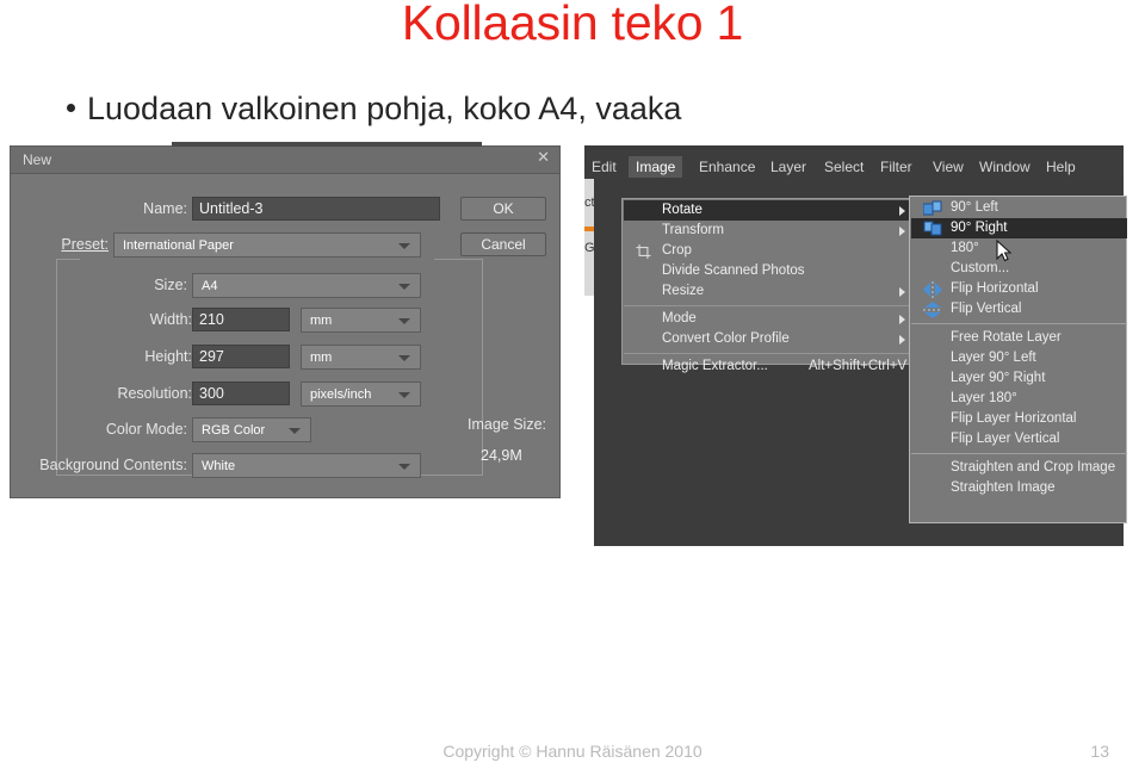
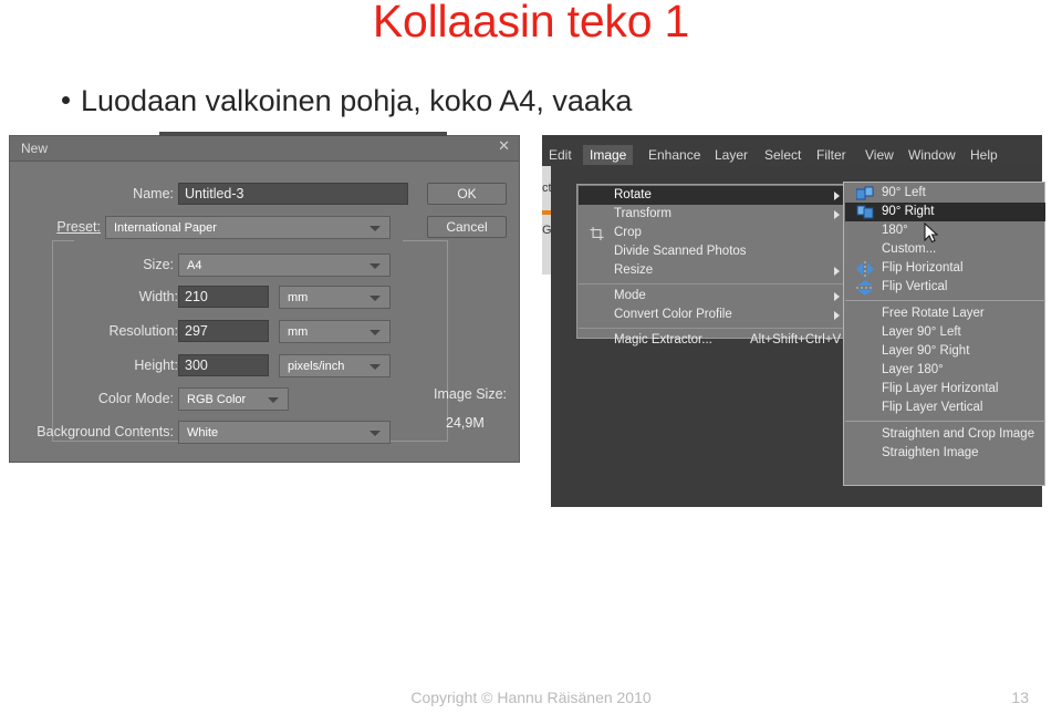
  Kollaasin teko 1
  Luodaan valkoinen pohja, koko A4, vaaka
  New
  ✕
  Name:
  Untitled-3
  Preset:
  International Paper
  Size:
  A4
  Width:
  210
  mm
- Height:
+ Resolution:
  297
  mm
- Resolution:
+ Height:
  300
  pixels/inch
  Color Mode:
  RGB Color
  Background Contents:
  White
  OK
  Cancel
  Image Size:
  24,9M
  Edit
  Image
  Enhance
  Layer
  Select
  Filter
  View
  Window
  Help
  Rotate
  Transform
  Crop
  Divide Scanned Photos
  Resize
  Mode
  Convert Color Profile
  Magic Extractor...
  Alt+Shift+Ctrl+V
  90° Left
  90° Right
  180°
  Custom...
  Flip Horizontal
  Flip Vertical
  Free Rotate Layer
  Layer 90° Left
  Layer 90° Right
  Layer 180°
  Flip Layer Horizontal
  Flip Layer Vertical
  Straighten and Crop Image
  Straighten Image
  Copyright © Hannu Räisänen 2010
  13
